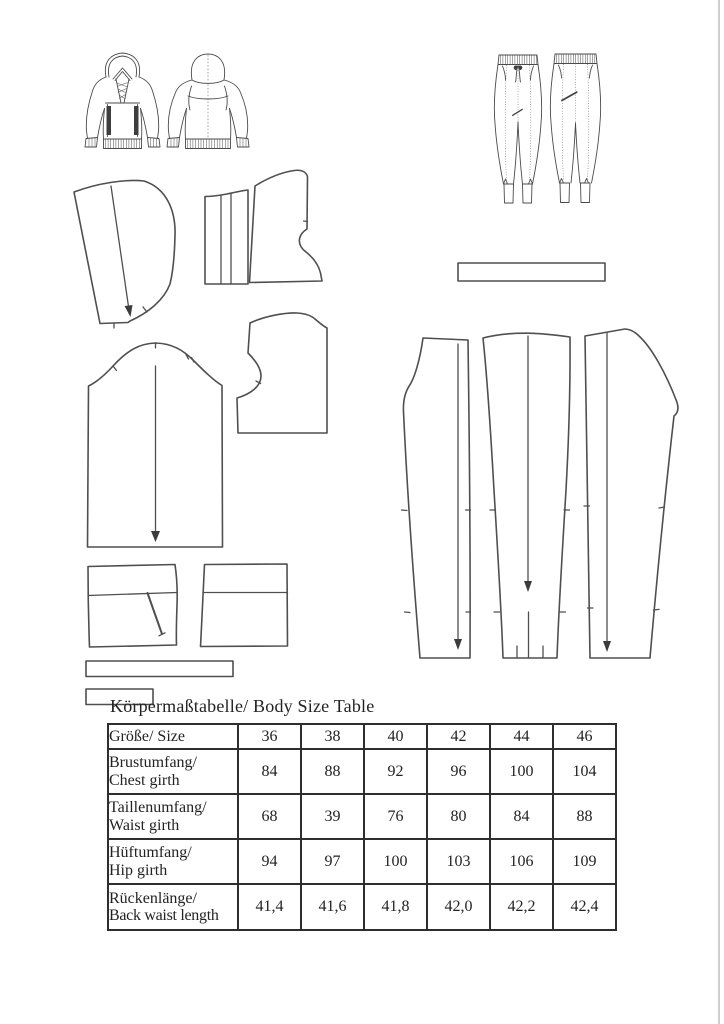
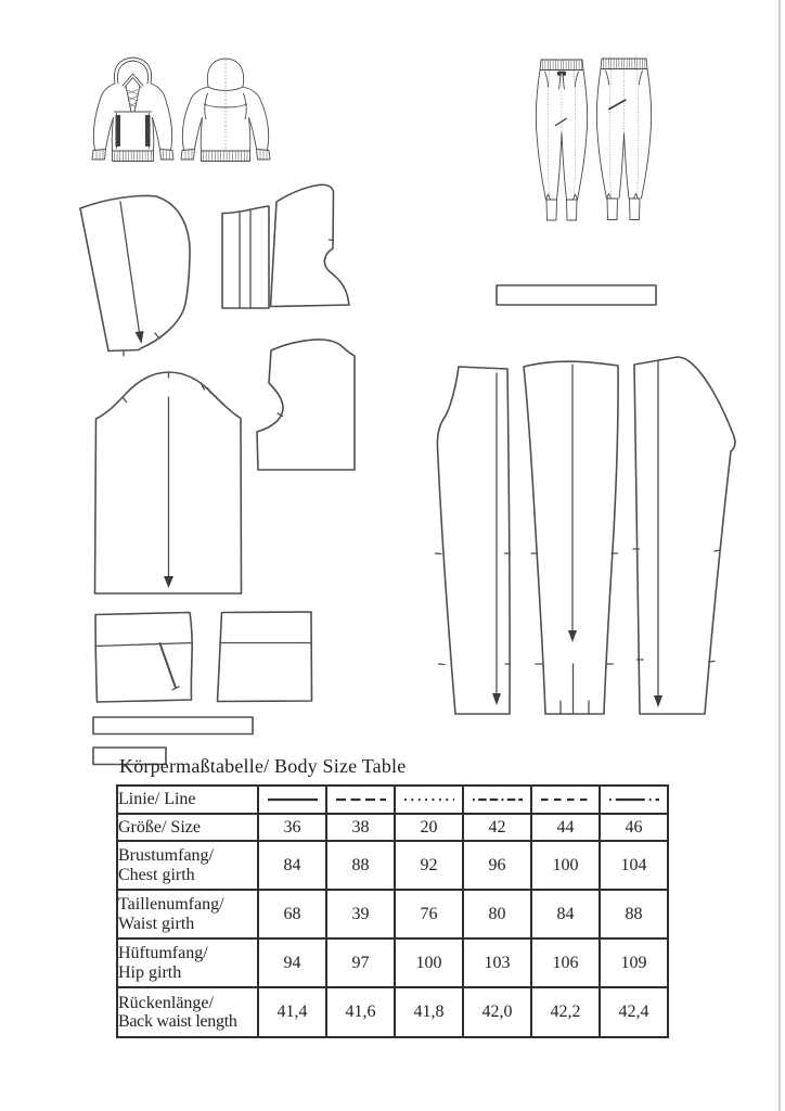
  Körpermaßtabelle/ Body Size Table
+ Linie/ Line
- Größe/ Size	36	38	40	42	44	46
+ Größe/ Size	36	38	20	42	44	46
  Brustumfang/ Chest girth	84	88	92	96	100	104
  Taillenumfang/ Waist girth	68	39	76	80	84	88
  Hüftumfang/ Hip girth	94	97	100	103	106	109
  Rückenlänge/ Back waist length	41,4	41,6	41,8	42,0	42,2	42,4
